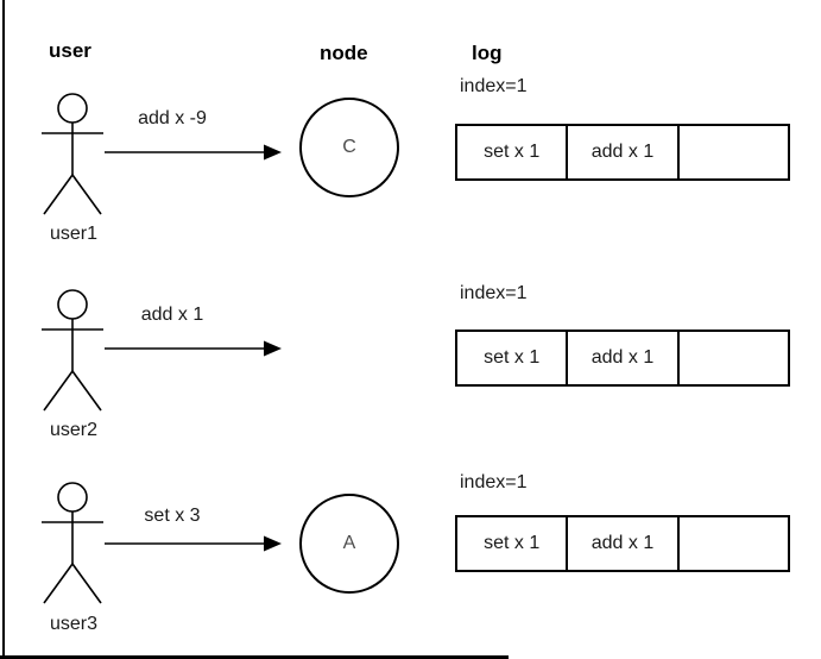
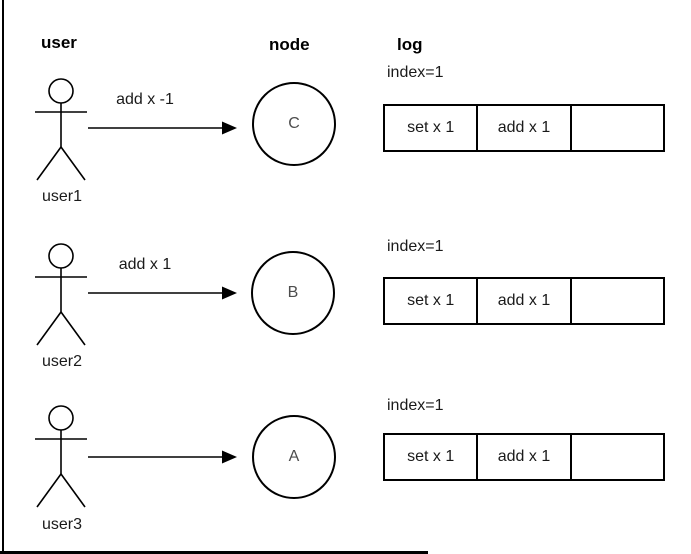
  user
  node
  log
- add x -9
+ add x -1
  C
  index=1
  set x 1
  add x 1
  user1
  add x 1
+ B
  index=1
  set x 1
  add x 1
  user2
- set x 3
  A
  index=1
  set x 1
  add x 1
  user3
